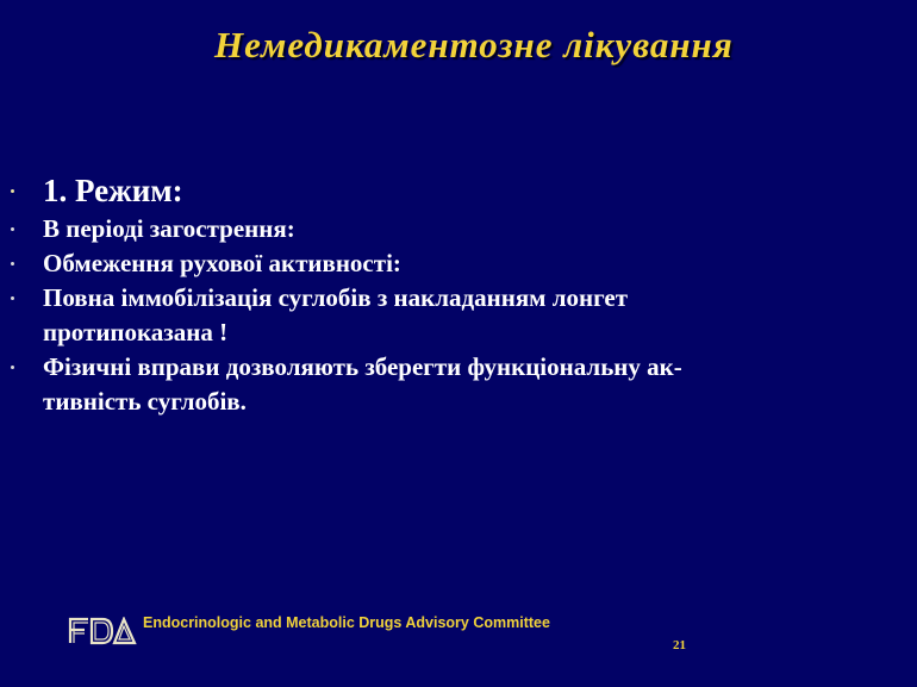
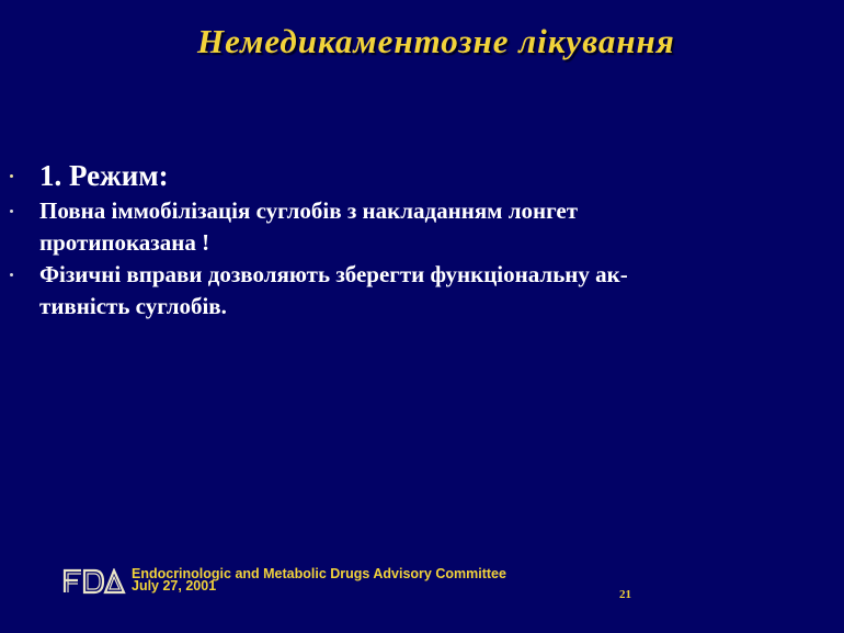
  Немедикаментозне лікування
  1. Режим:
- В періоді загострення:
- Обмеження рухової активності:
  Повна іммобілізація суглобів з накладанням лонгет
  протипоказана !
  Фізичні вправи дозволяють зберегти функціональну ак-
  тивність суглобів.
  Endocrinologic and Metabolic Drugs Advisory Committee
+ July 27, 2001
  21
